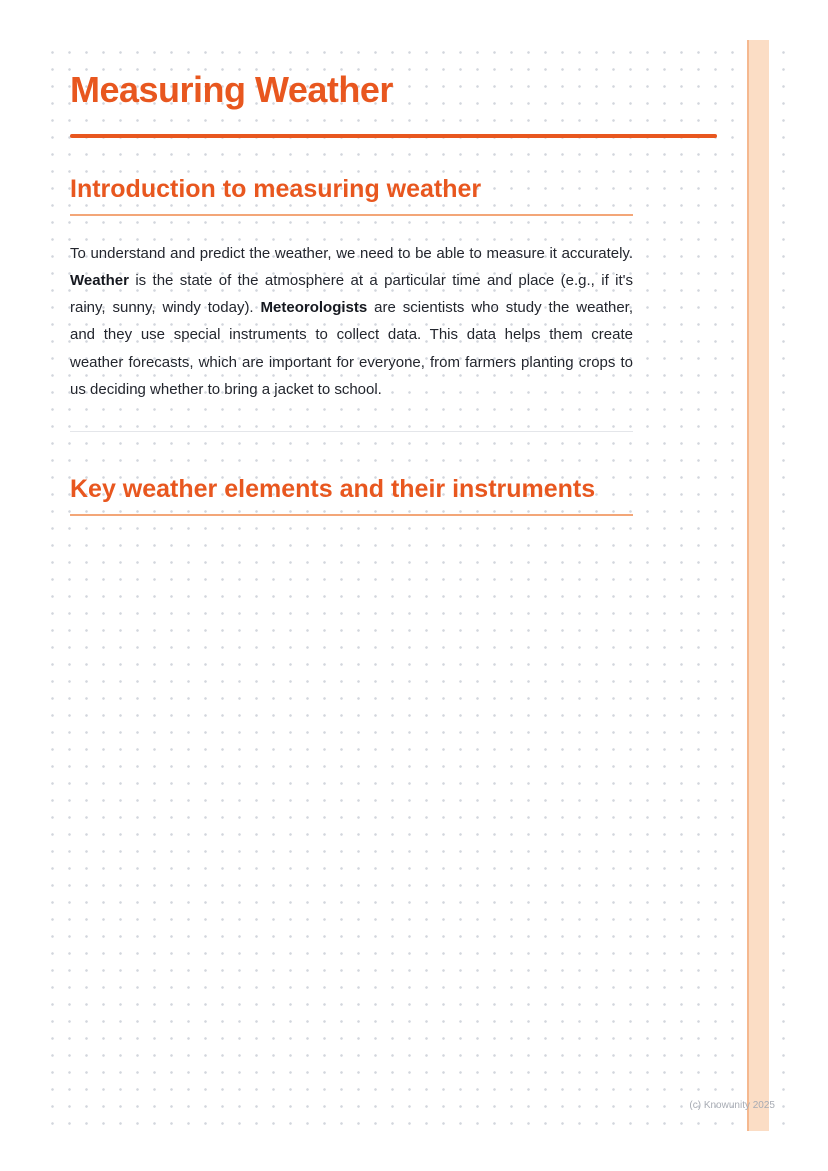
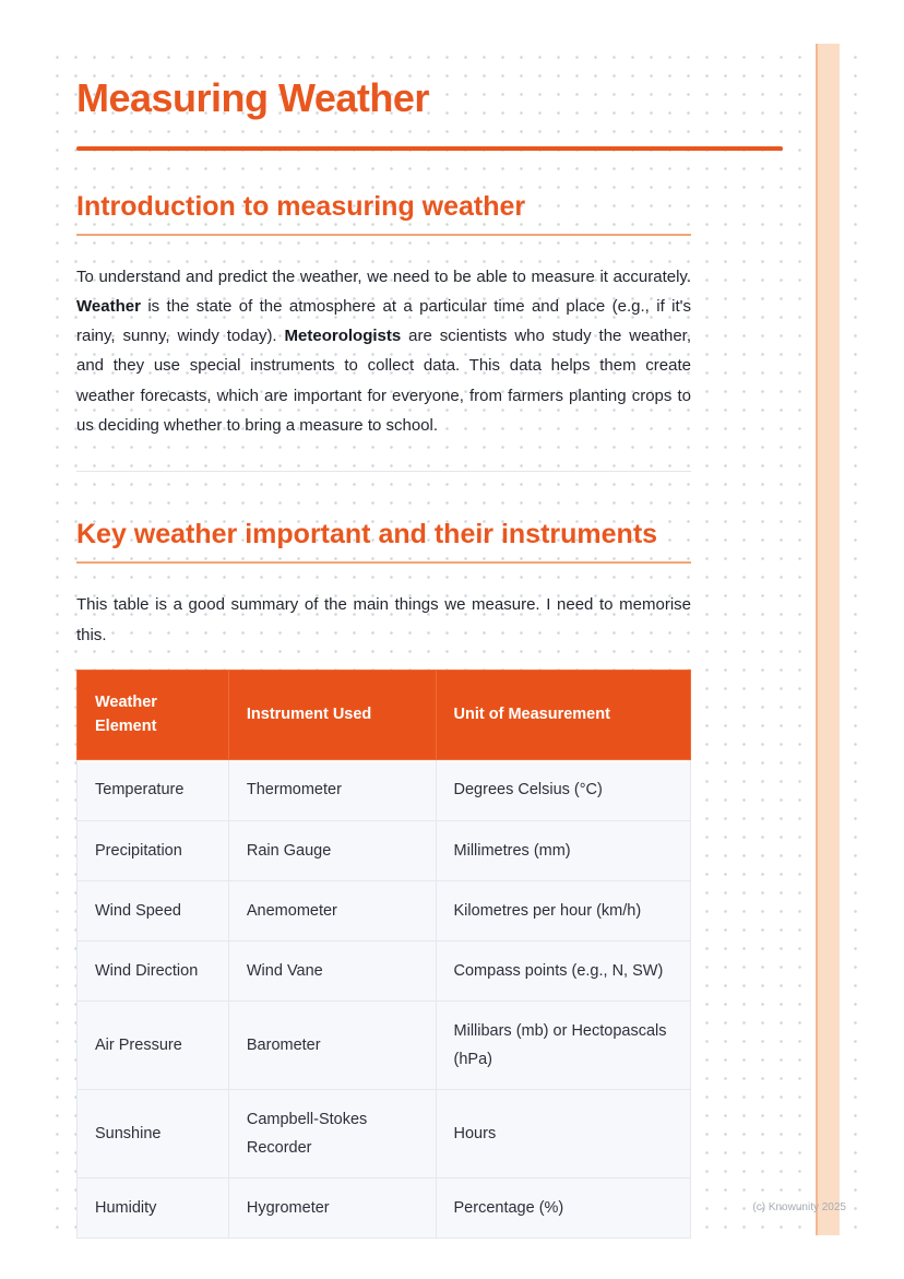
  Measuring Weather
  Introduction to measuring weather
- To understand and predict the weather, we need to be able to measure it accurately. Weather is the state of the atmosphere at a particular time and place (e.g., if it's rainy, sunny, windy today). Meteorologists are scientists who study the weather, and they use special instruments to collect data. This data helps them create weather forecasts, which are important for everyone, from farmers planting crops to us deciding whether to bring a jacket to school.
+ To understand and predict the weather, we need to be able to measure it accurately. Weather is the state of the atmosphere at a particular time and place (e.g., if it's rainy, sunny, windy today). Meteorologists are scientists who study the weather, and they use special instruments to collect data. This data helps them create weather forecasts, which are important for everyone, from farmers planting crops to us deciding whether to bring a measure to school.
- Key weather elements and their instruments
+ Key weather important and their instruments
+ This table is a good summary of the main things we measure. I need to memorise this.
+ Weather Element	Instrument Used	Unit of Measurement
+ Temperature	Thermometer	Degrees Celsius (°C)
+ Precipitation	Rain Gauge	Millimetres (mm)
+ Wind Speed	Anemometer	Kilometres per hour (km/h)
+ Wind Direction	Wind Vane	Compass points (e.g., N, SW)
+ Air Pressure	Barometer	Millibars (mb) or Hectopascals (hPa)
+ Sunshine	Campbell-Stokes Recorder	Hours
+ Humidity	Hygrometer	Percentage (%)
  (c) Knowunity 2025
